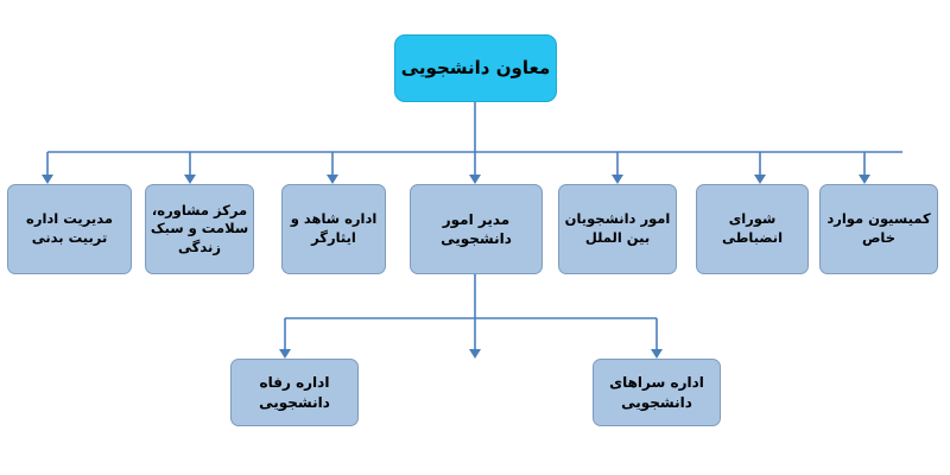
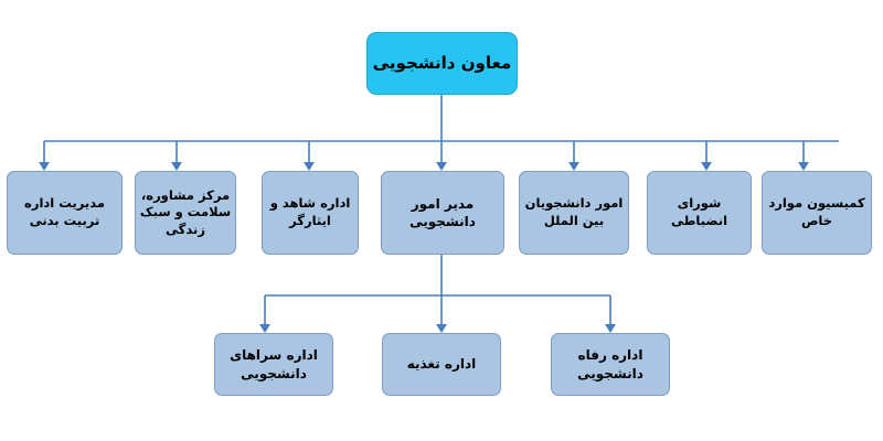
  معاون دانشجویی
  مدیریت اداره تربیت بدنی
  مرکز مشاوره، سلامت و سبک زندگی
  اداره شاهد و ایثارگر
  مدیر امور دانشجویی
  امور دانشجویان بین الملل
  شورای انضباطی
  کمیسیون موارد خاص
- اداره رفاه دانشجویی
+ اداره سراهای دانشجویی
+ اداره تغذیه
- اداره سراهای دانشجویی
+ اداره رفاه دانشجویی
